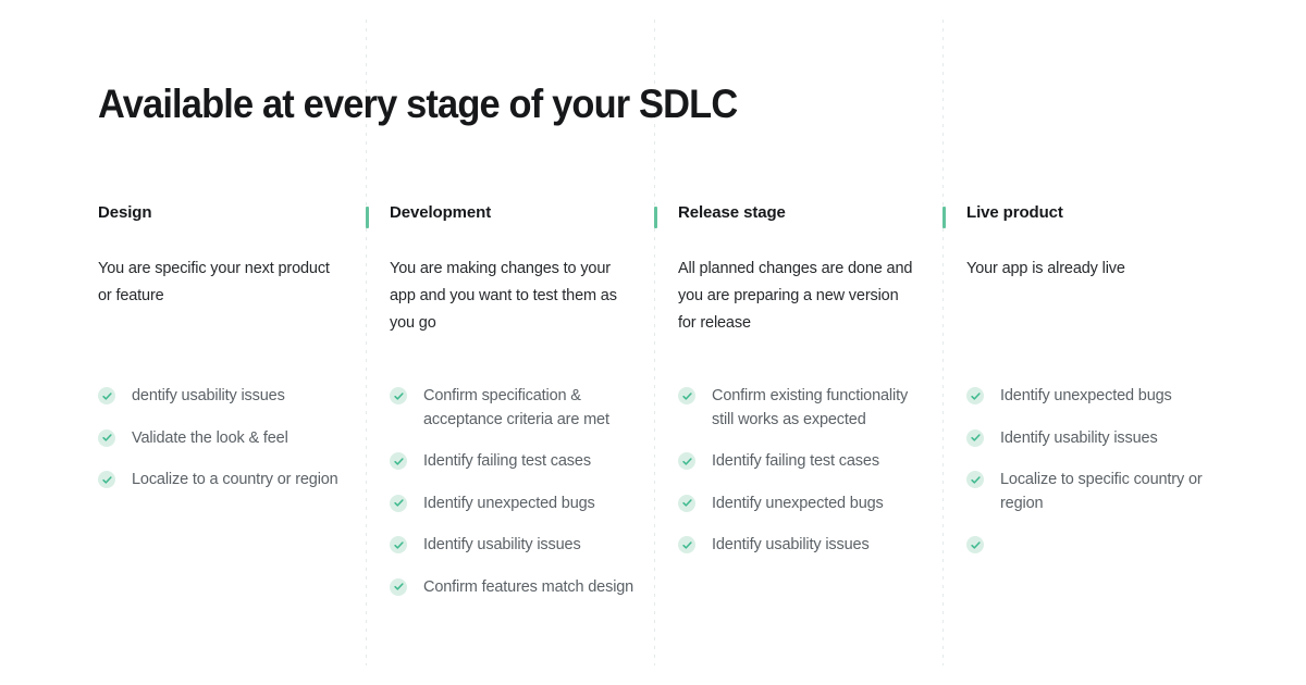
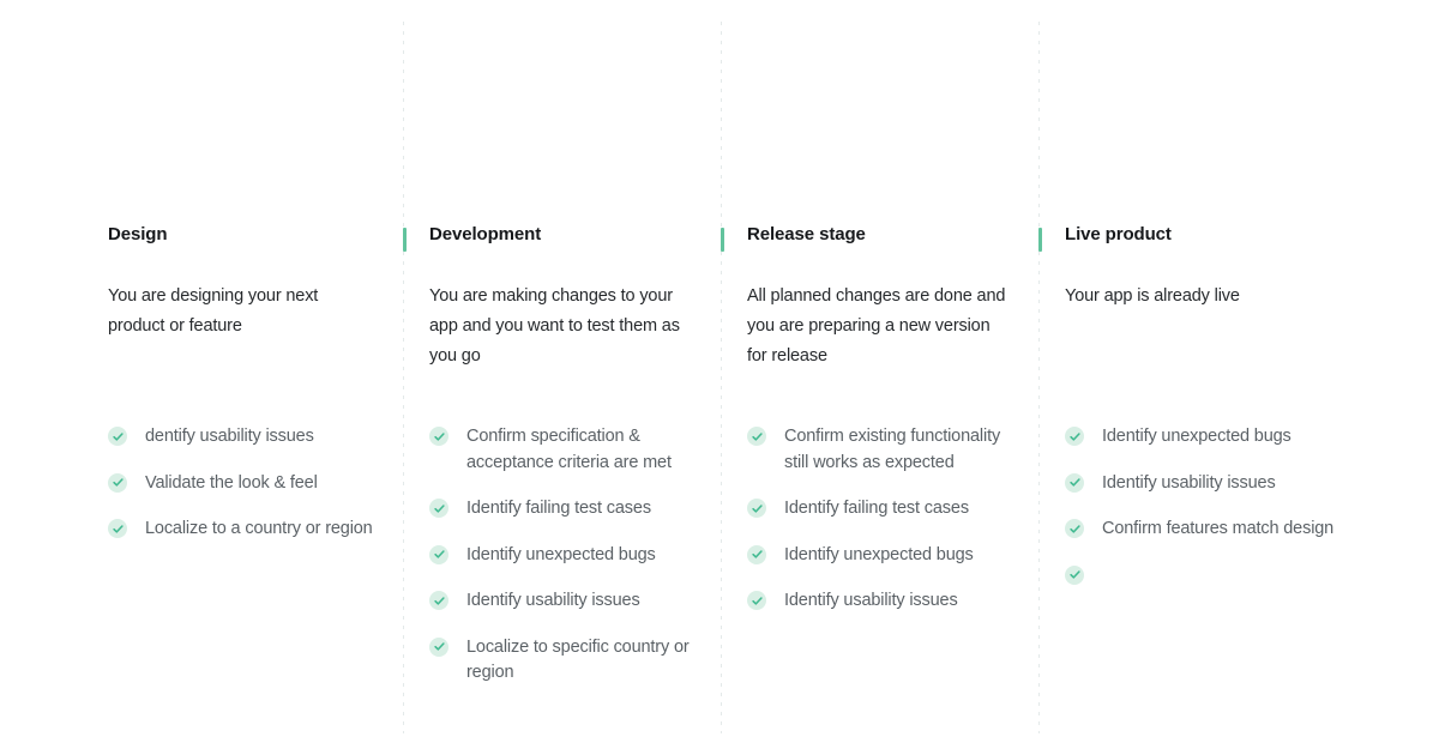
- Available at every stage of your SDLC
  Design
- You are specific your next product or feature
+ You are designing your next product or feature
  dentify usability issues
  Validate the look & feel
  Localize to a country or region
  Development
  You are making changes to your app and you want to test them as you go
  Confirm specification & acceptance criteria are met
  Identify failing test cases
  Identify unexpected bugs
  Identify usability issues
- Confirm features match design
+ Localize to specific country or region
  Release stage
  All planned changes are done and you are preparing a new version for release
  Confirm existing functionality still works as expected
  Identify failing test cases
  Identify unexpected bugs
  Identify usability issues
  Live product
  Your app is already live
  Identify unexpected bugs
  Identify usability issues
- Localize to specific country or region
+ Confirm features match design
